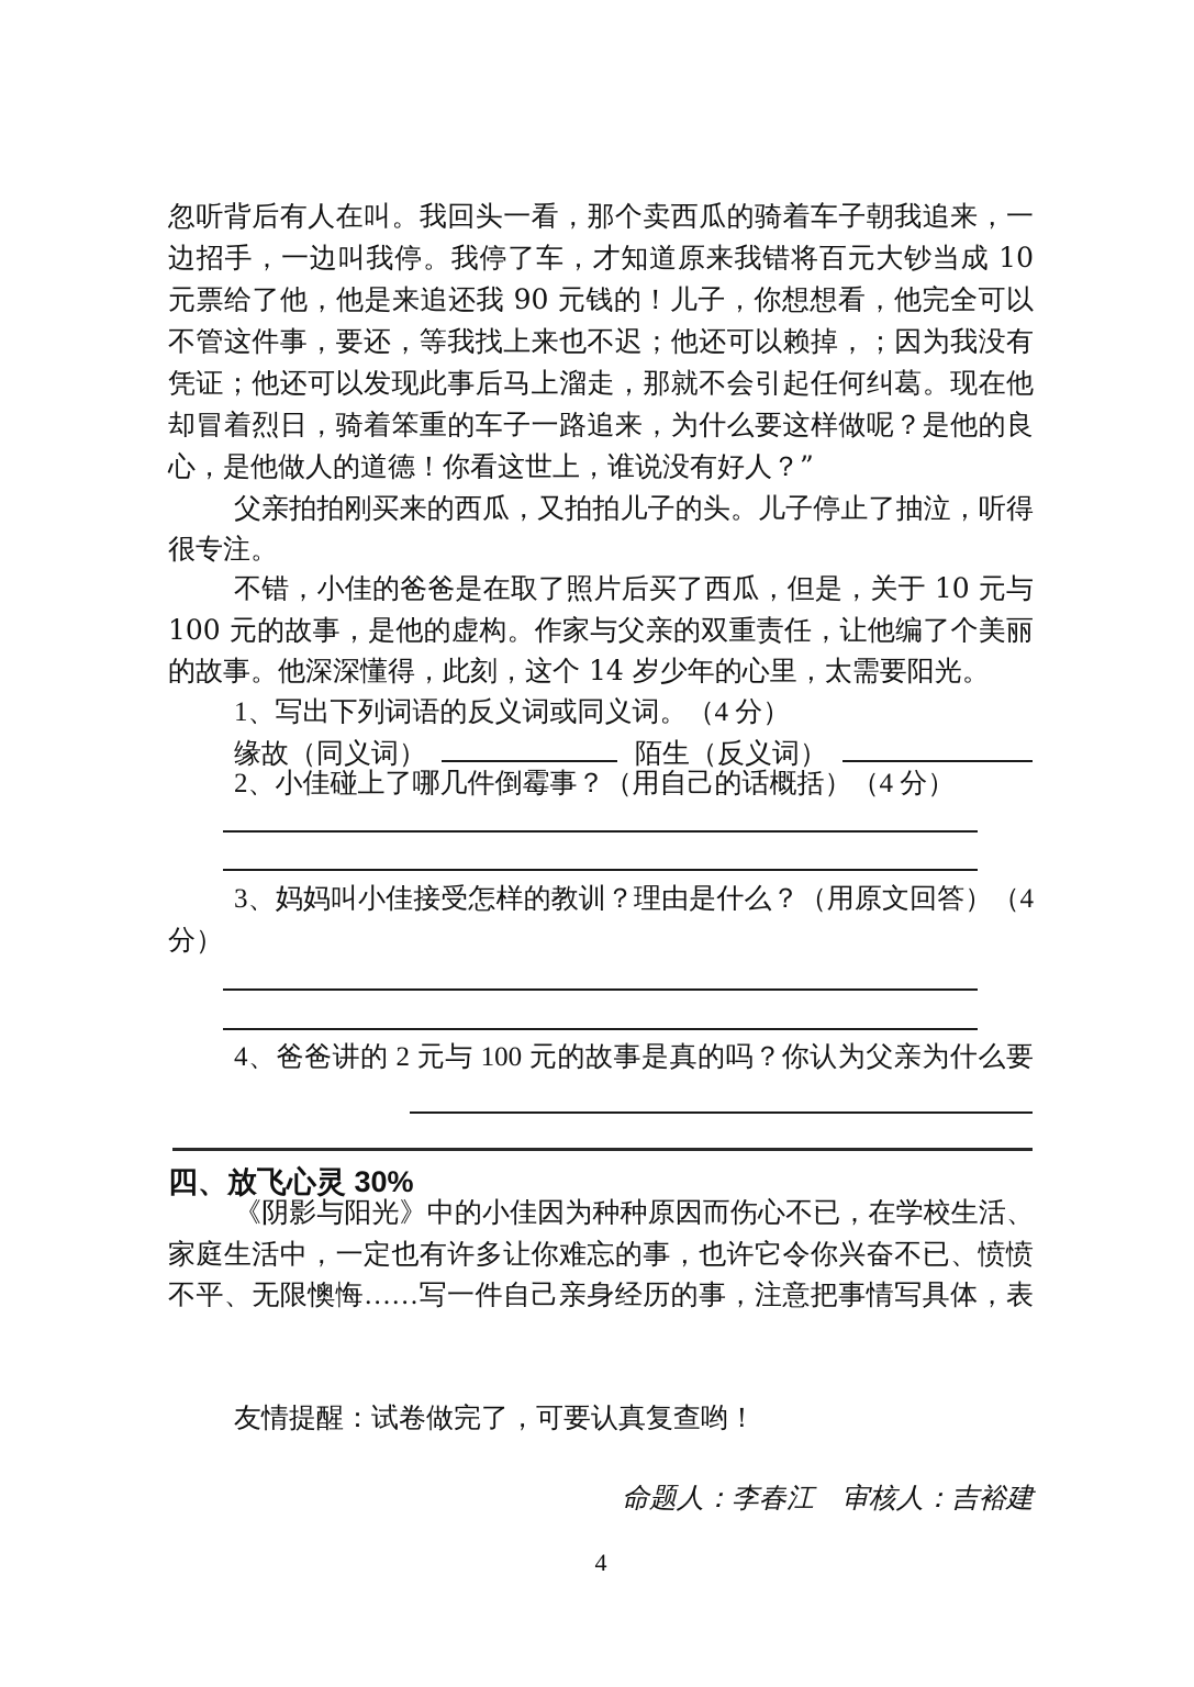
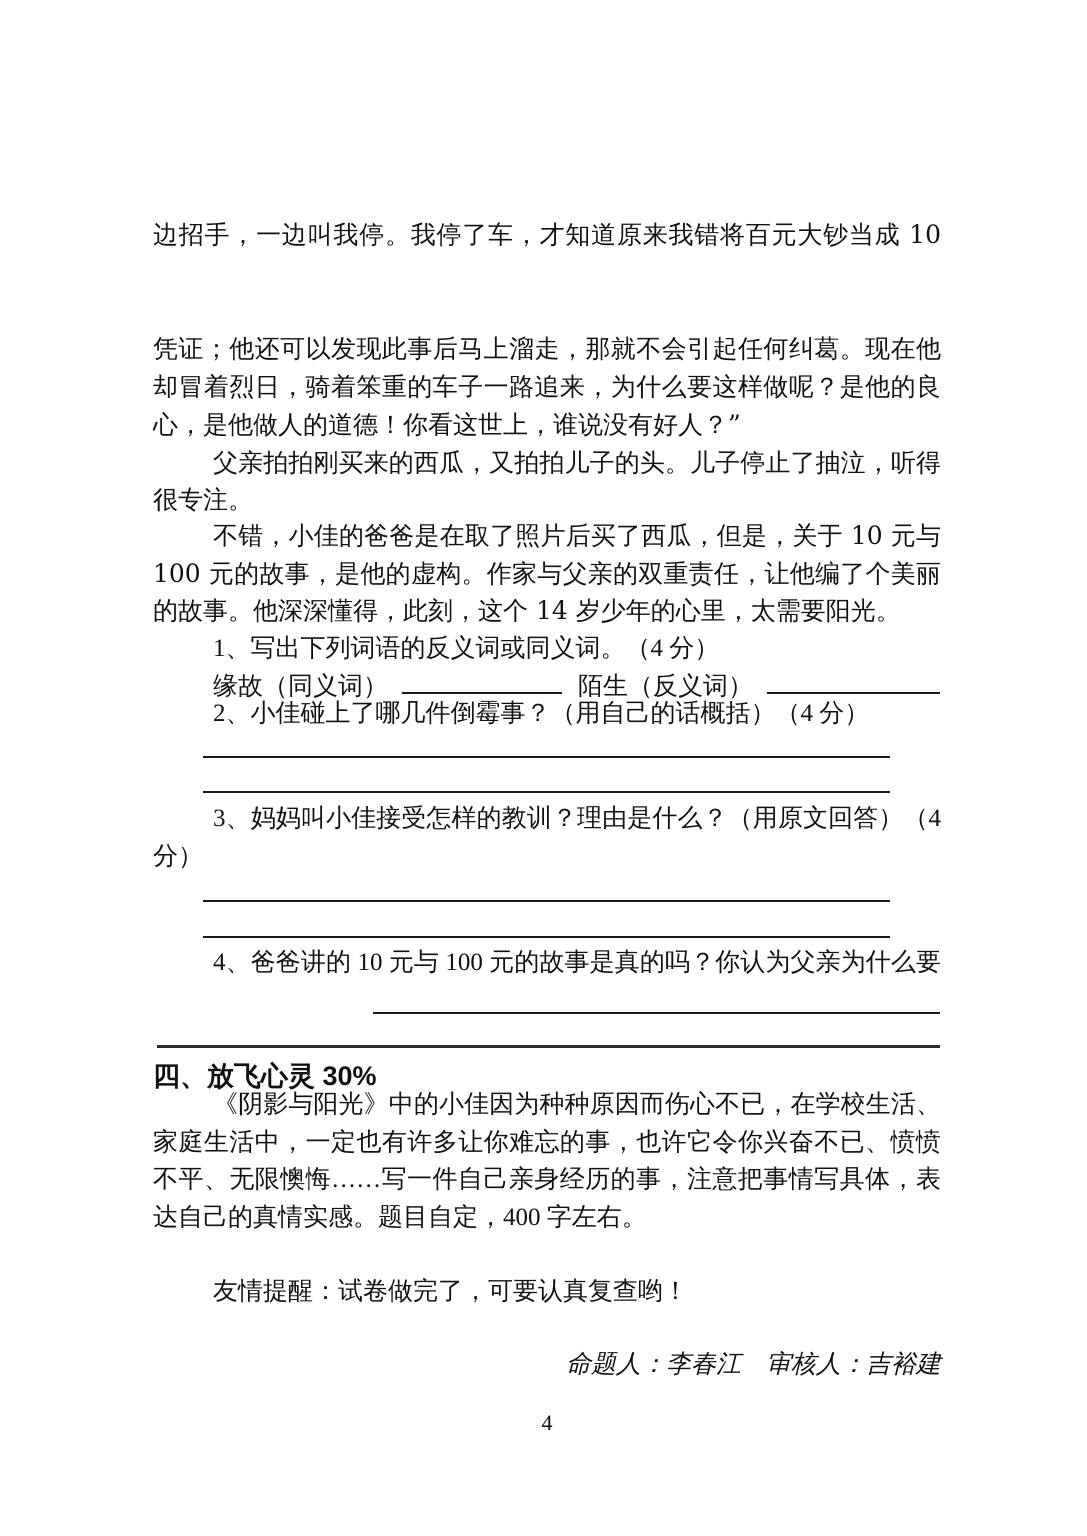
- 忽听背后有人在叫。我回头一看，那个卖西瓜的骑着车子朝我追来，一
  边招手，一边叫我停。我停了车，才知道原来我错将百元大钞当成 10
- 元票给了他，他是来追还我 90 元钱的！儿子，你想想看，他完全可以
- 不管这件事，要还，等我找上来也不迟；他还可以赖掉，；因为我没有
  凭证；他还可以发现此事后马上溜走，那就不会引起任何纠葛。现在他
  却冒着烈日，骑着笨重的车子一路追来，为什么要这样做呢？是他的良
  心，是他做人的道德！你看这世上，谁说没有好人？”
  父亲拍拍刚买来的西瓜，又拍拍儿子的头。儿子停止了抽泣，听得
  很专注。
  不错，小佳的爸爸是在取了照片后买了西瓜，但是，关于 10 元与
  100 元的故事，是他的虚构。作家与父亲的双重责任，让他编了个美丽
  的故事。他深深懂得，此刻，这个 14 岁少年的心里，太需要阳光。
  1、写出下列词语的反义词或同义词。（4 分）
  缘故（同义词） 陌生（反义词）
  2、小佳碰上了哪几件倒霉事？（用自己的话概括）（4 分）
  3、妈妈叫小佳接受怎样的教训？理由是什么？（用原文回答）（4
  分）
- 4、爸爸讲的 2 元与 100 元的故事是真的吗？你认为父亲为什么要
+ 4、爸爸讲的 10 元与 100 元的故事是真的吗？你认为父亲为什么要
  四、放飞心灵 30%
  《阴影与阳光》中的小佳因为种种原因而伤心不已，在学校生活、
  家庭生活中，一定也有许多让你难忘的事，也许它令你兴奋不已、愤愤
  不平、无限懊悔……写一件自己亲身经历的事，注意把事情写具体，表
+ 达自己的真情实感。题目自定，400 字左右。
  友情提醒：试卷做完了，可要认真复查哟！
  命题人：李春江 审核人：吉裕建
  4
